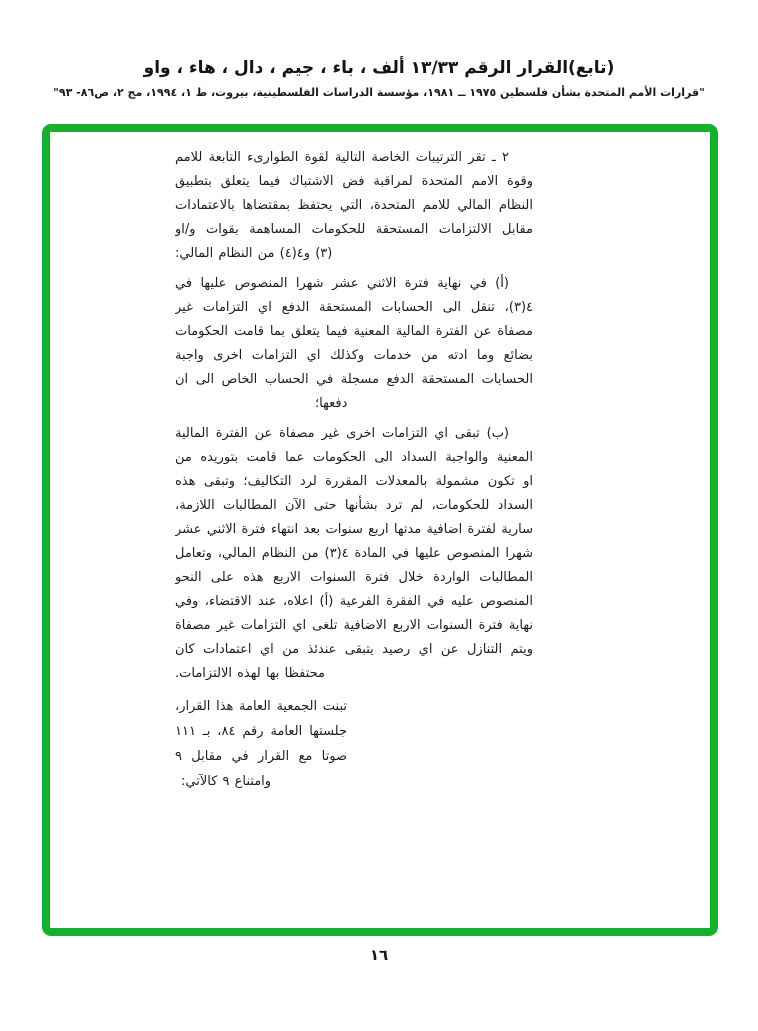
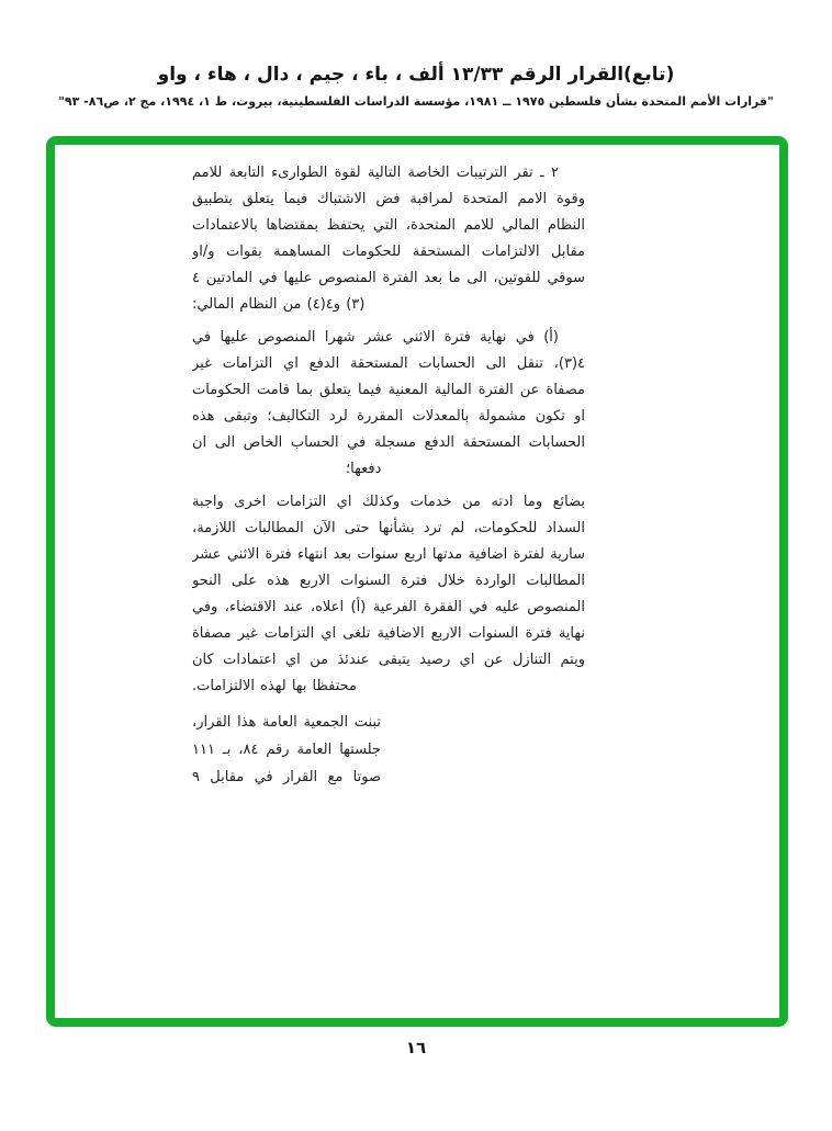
  (تابع)القرار الرقم ١٣/٣٣ ألف ، باء ، جيم ، دال ، هاء ، واو
  "قرارات الأمم المتحدة بشأن فلسطين ١٩٧٥ ــ ١٩٨١، مؤسسة الدراسات الفلسطينية، بيروت، ط ١، ١٩٩٤، مج ٢، ص٨٦- ٩٣"
  ٢ ـ تقر الترتيبات الخاصة التالية لقوة الطوارىء التابعة للامم
  وقوة الامم المتحدة لمراقبة فض الاشتباك فيما يتعلق بتطبيق
  النظام المالي للامم المتحدة، التي يحتفظ بمقتضاها بالاعتمادات
  مقابل الالتزامات المستحقة للحكومات المساهمة بقوات و/او
+ سوقي للقوتين، الى ما بعد الفترة المنصوص عليها في المادتين ٤
  (٣) و٤(٤) من النظام المالي:
  (أ) في نهاية فترة الاثني عشر شهرا المنصوص عليها في
  ٤(٣)، تنقل الى الحسابات المستحقة الدفع اي التزامات غير
  مصفاة عن الفترة المالية المعنية فيما يتعلق بما قامت الحكومات
- بضائع وما ادته من خدمات وكذلك اي التزامات اخرى واجبة
+ او تكون مشمولة بالمعدلات المقررة لرد التكاليف؛ وتبقى هذه
  الحسابات المستحقة الدفع مسجلة في الحساب الخاص الى ان
  دفعها؛
- (ب) تبقى اي التزامات اخرى غير مصفاة عن الفترة المالية
- المعنية والواجبة السداد الى الحكومات عما قامت بتوريده من
- او تكون مشمولة بالمعدلات المقررة لرد التكاليف؛ وتبقى هذه
+ بضائع وما ادته من خدمات وكذلك اي التزامات اخرى واجبة
  السداد للحكومات، لم ترد بشأنها حتى الآن المطالبات اللازمة،
  سارية لفترة اضافية مدتها اربع سنوات بعد انتهاء فترة الاثني عشر
- شهرا المنصوص عليها في المادة ٤(٣) من النظام المالي، وتعامل
  المطالبات الواردة خلال فترة السنوات الاربع هذه على النحو
  المنصوص عليه في الفقرة الفرعية (أ) اعلاه، عند الاقتضاء، وفي
  نهاية فترة السنوات الاربع الاضافية تلغى اي التزامات غير مصفاة
  ويتم التنازل عن اي رصيد يتبقى عندئذ من اي اعتمادات كان
  محتفظا بها لهذه الالتزامات.
  تبنت الجمعية العامة هذا القرار،
  جلستها العامة رقم ٨٤، بـ ١١١
  صوتا مع القرار في مقابل ٩
- وامتناع ٩ كالآتي:
  ١٦
